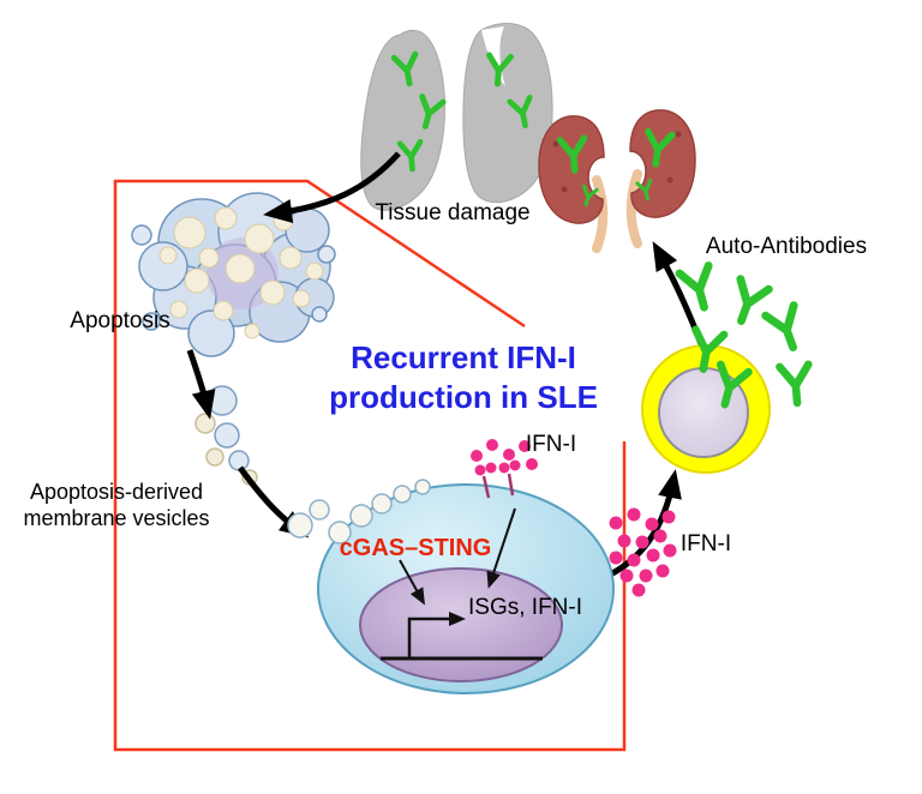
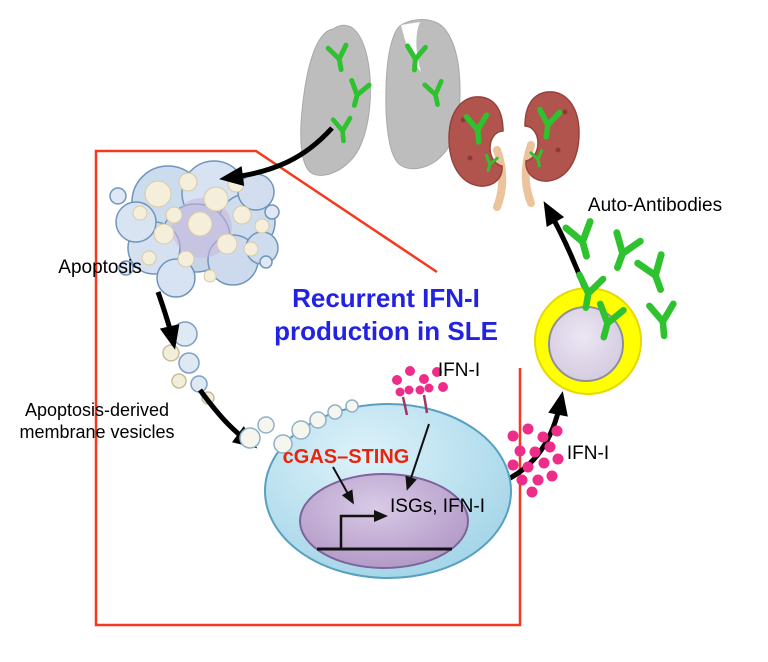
- Tissue damage
  Auto-Antibodies
  Apoptosis
  Apoptosis-derived
  membrane vesicles
  IFN-I
  IFN-I
  cGAS–STING
  ISGs, IFN-I
  Recurrent IFN-I
  production in SLE
